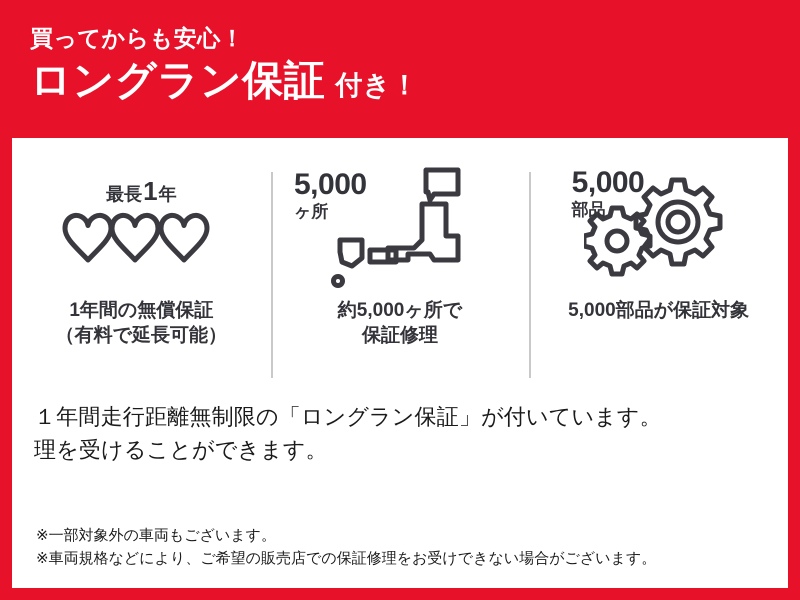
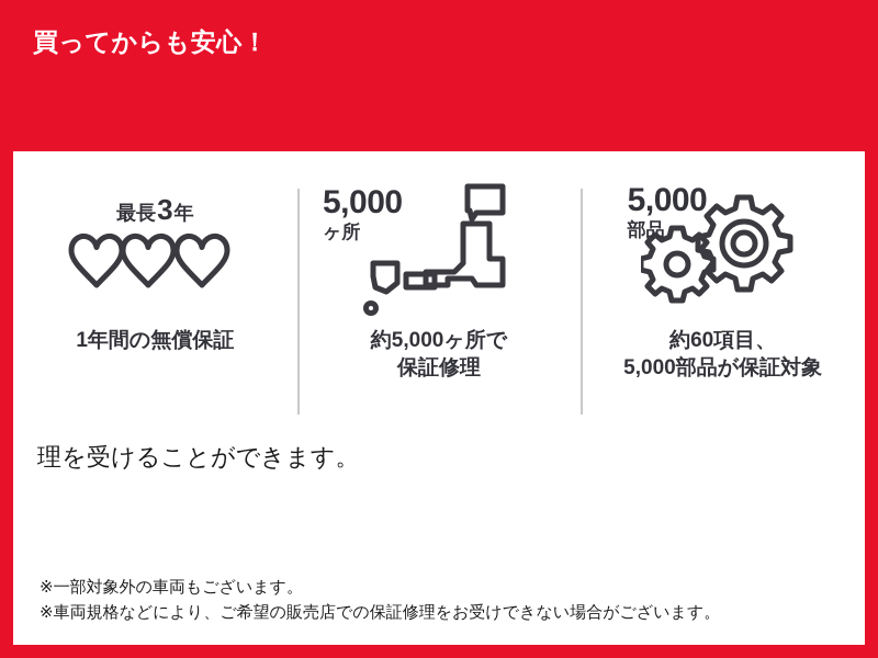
  買ってからも安心！
- ロングラン保証
- 付き！
  最長
- 1
+ 3
  年
  1年間の無償保証
- （有料で延長可能）
  5,000
  ヶ所
  約5,000ヶ所で
  保証修理
  5,000
  部品
+ 約60項目、
  5,000部品が保証対象
- １年間走行距離無制限の「ロングラン保証」が付いています。
  理を受けることができます。
  ※一部対象外の車両もございます。
  ※車両規格などにより、ご希望の販売店での保証修理をお受けできない場合がございます。
